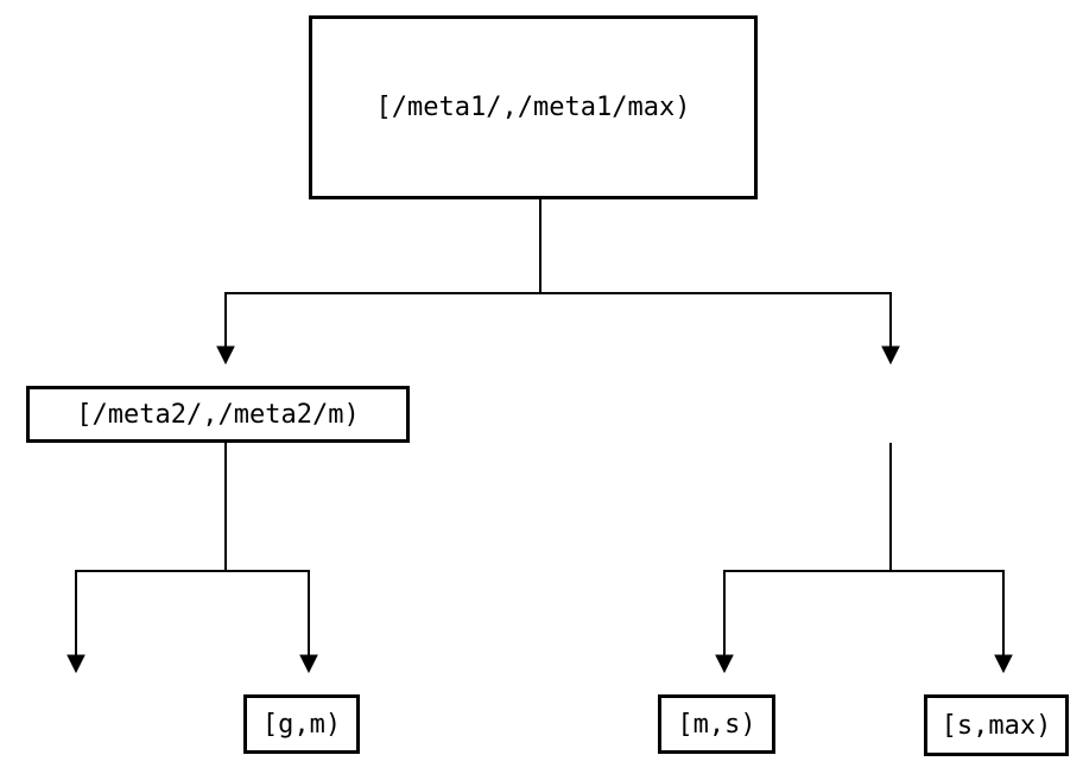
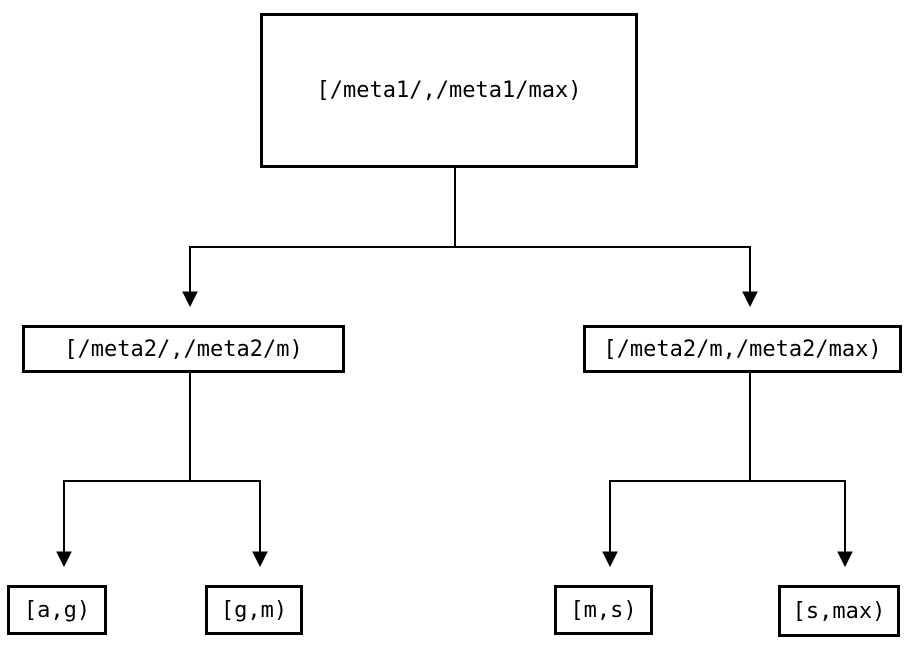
  [/meta1/,/meta1/max)
  [/meta2/,/meta2/m)
+ [/meta2/m,/meta2/max)
+ [a,g)
  [g,m)
  [m,s)
  [s,max)
